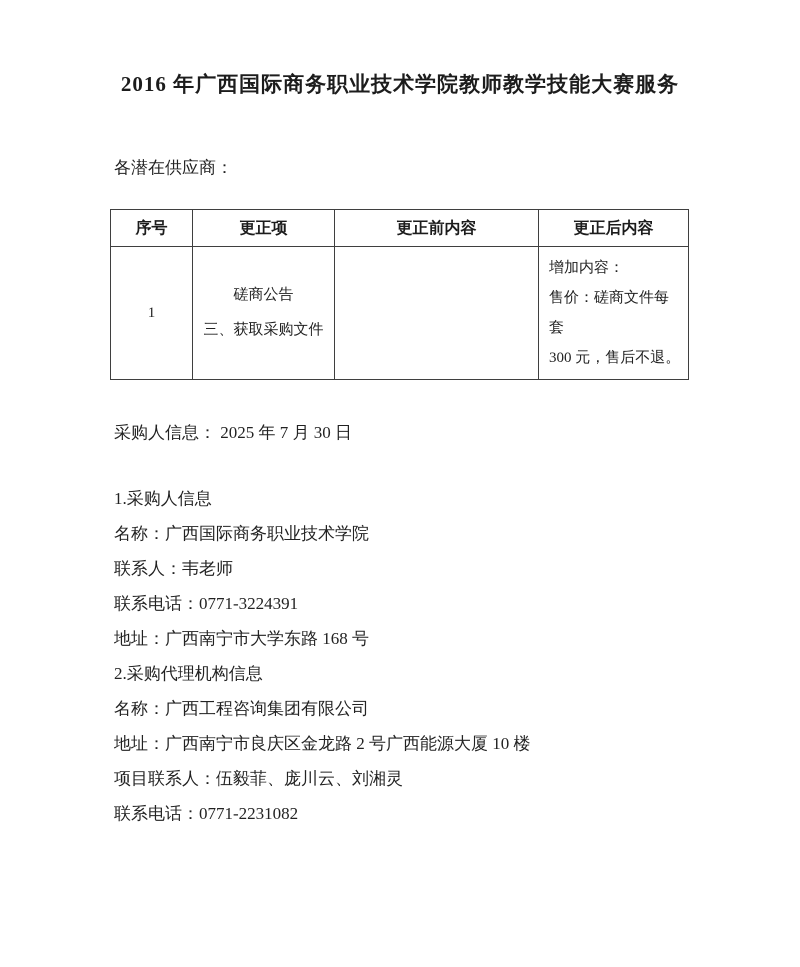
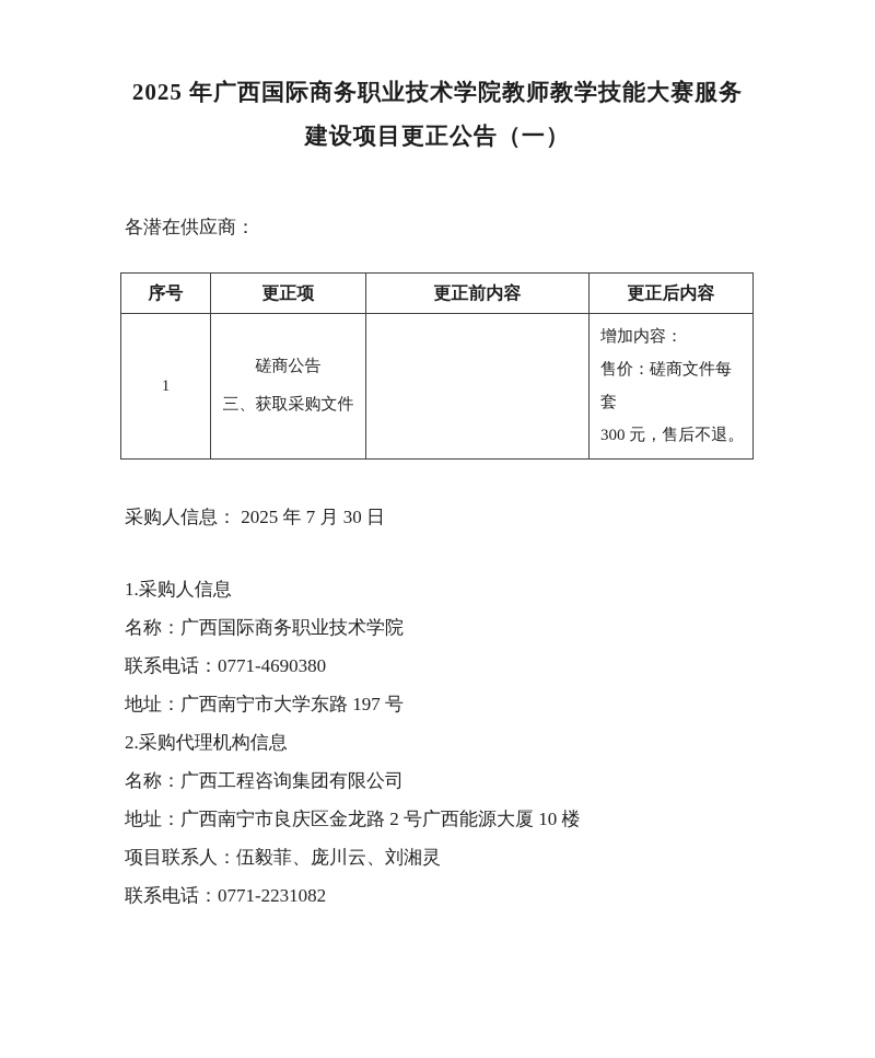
- 2016 年广西国际商务职业技术学院教师教学技能大赛服务
+ 2025 年广西国际商务职业技术学院教师教学技能大赛服务
+ 建设项目更正公告（一）
  各潜在供应商：
  序号	更正项	更正前内容	更正后内容
  1	磋商公告 三、获取采购文件		增加内容： 售价：磋商文件每套 300 元，售后不退。
  采购人信息： 2025 年 7 月 30 日
  1.采购人信息
  名称：广西国际商务职业技术学院
- 联系人：韦老师
- 联系电话：0771-3224391
+ 联系电话：0771-4690380
- 地址：广西南宁市大学东路 168 号
+ 地址：广西南宁市大学东路 197 号
  2.采购代理机构信息
  名称：广西工程咨询集团有限公司
  地址：广西南宁市良庆区金龙路 2 号广西能源大厦 10 楼
  项目联系人：伍毅菲、庞川云、刘湘灵
  联系电话：0771-2231082
